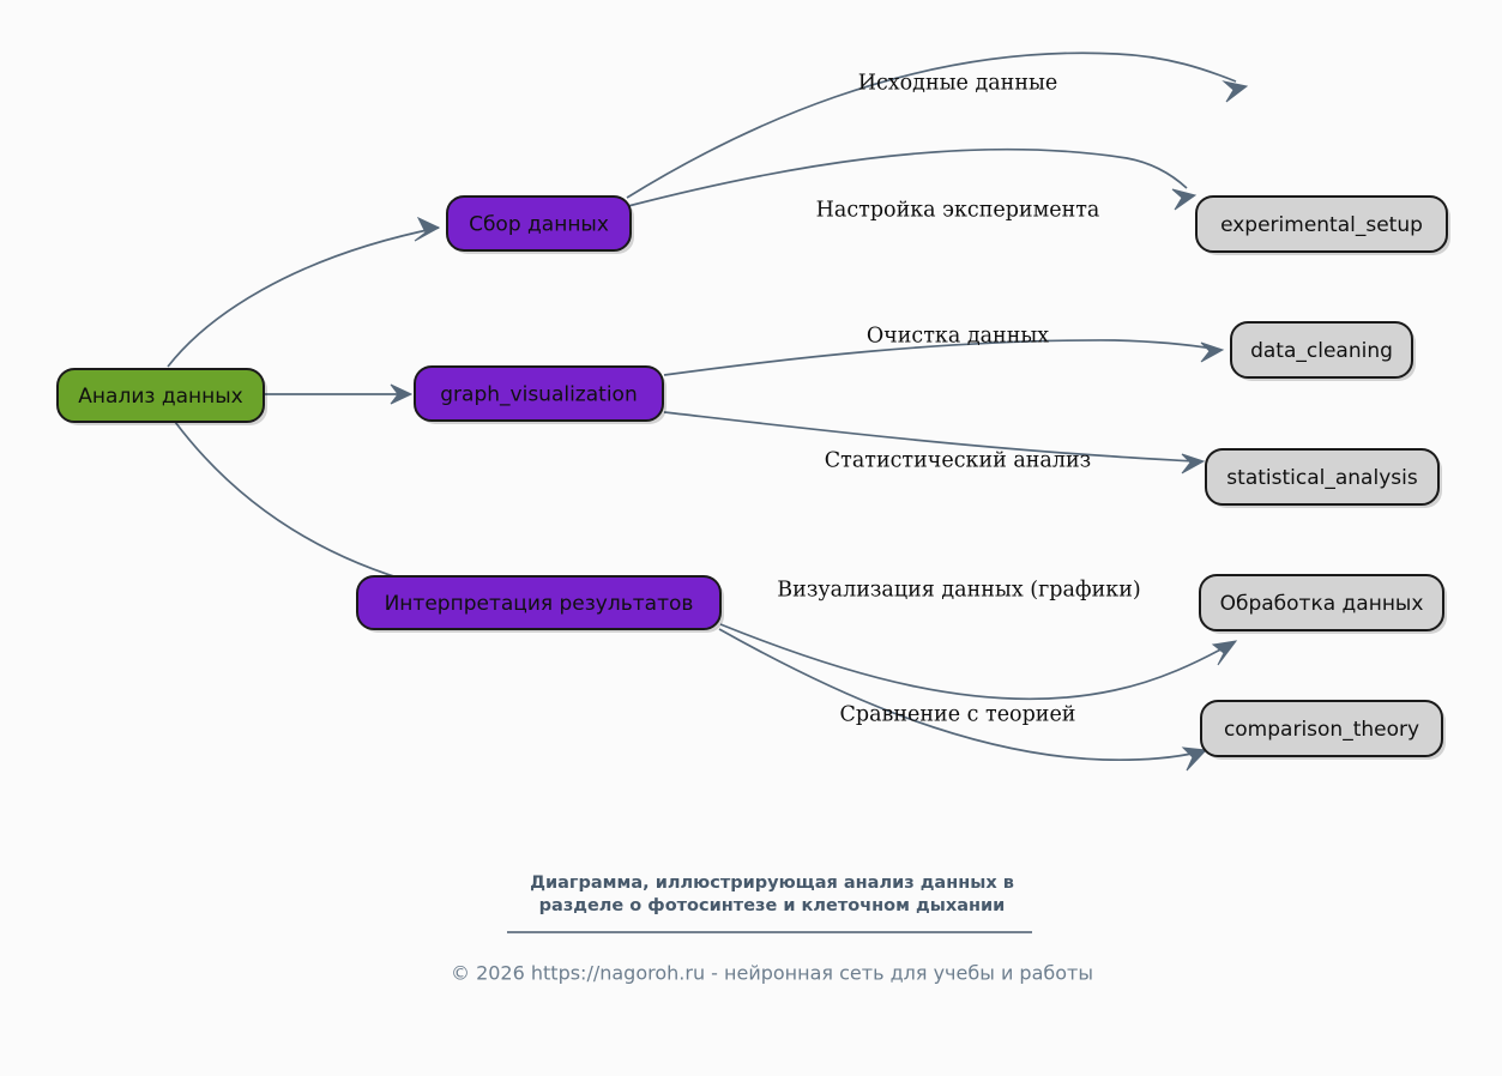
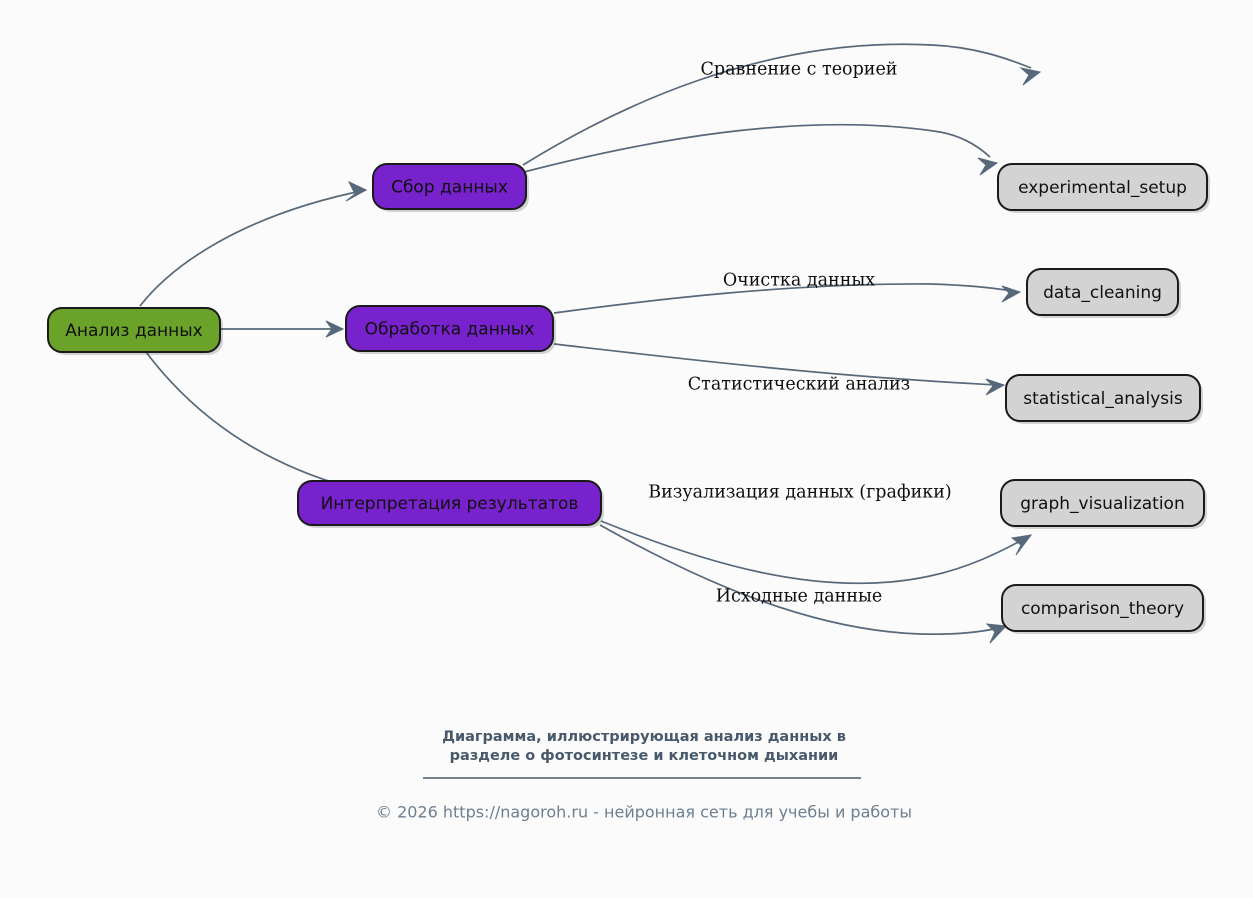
- Исходные данные
+ Сравнение с теорией
- Настройка эксперимента
  Очистка данных
  Статистический анализ
  Визуализация данных (графики)
- Сравнение с теорией
+ Исходные данные
  Анализ данных
  Сбор данных
- graph_visualization
+ Обработка данных
  Интерпретация результатов
  experimental_setup
  data_cleaning
  statistical_analysis
- Обработка данных
+ graph_visualization
  comparison_theory
  Диаграмма, иллюстрирующая анализ данных в
  разделе о фотосинтезе и клеточном дыхании
  © 2026 https://nagoroh.ru - нейронная сеть для учебы и работы
